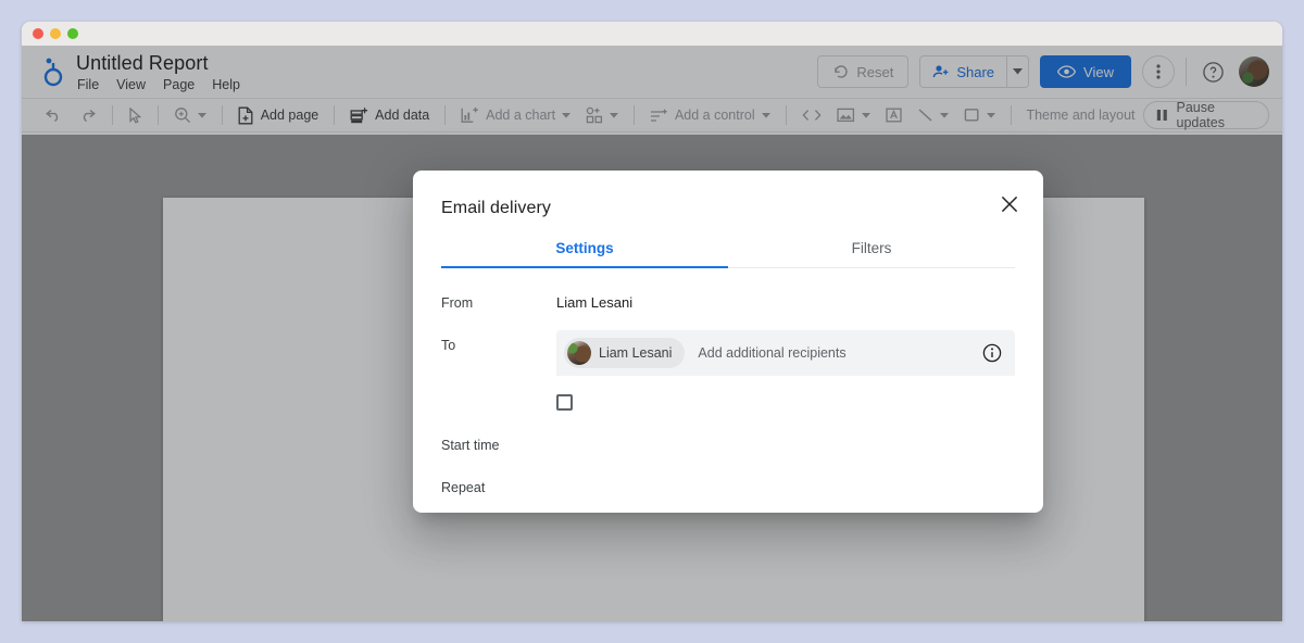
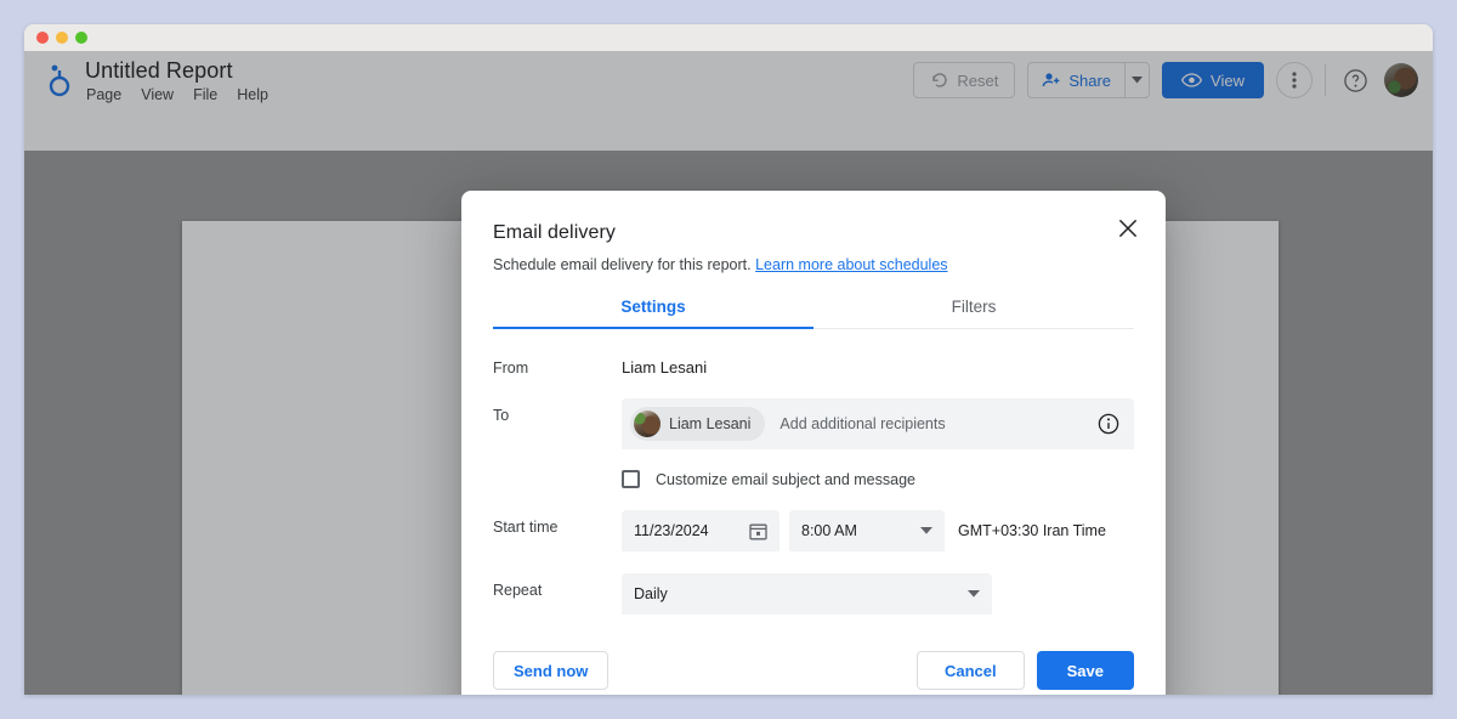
  Untitled Report
- File
+ Page
  View
- Page
+ File
  Help
  Reset
  Share
  View
- Add page
- Add data
- Add a chart
- Add a control
- Theme and layout
- Pause updates
  Email delivery
+ Schedule email delivery for this report. Learn more about schedules
  Settings
  Filters
  From
  Liam Lesani
  To
  Liam Lesani
  Add additional recipients
+ Customize email subject and message
  Start time
+ 11/23/2024
+ 8:00 AM
+ GMT+03:30 Iran Time
  Repeat
+ Daily
+ Send now
+ Cancel
+ Save
